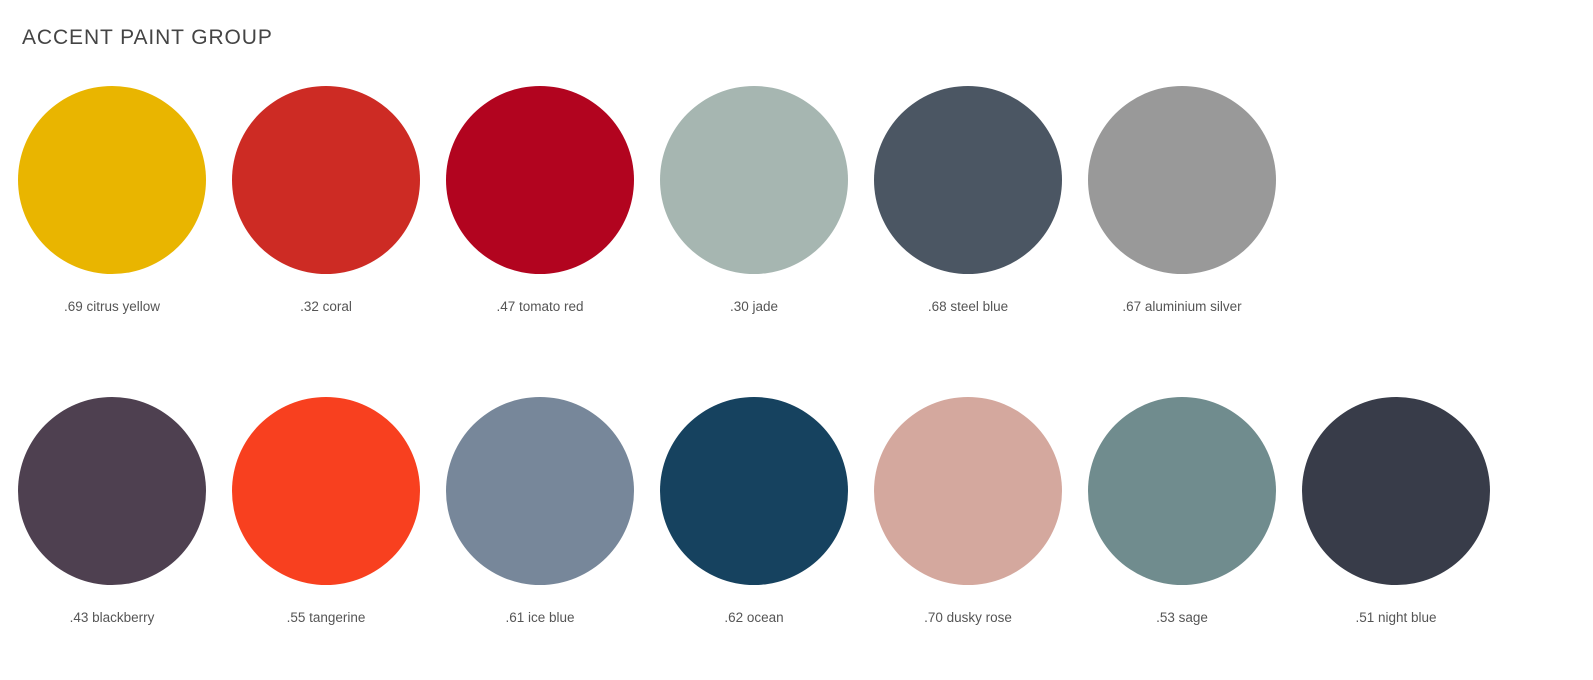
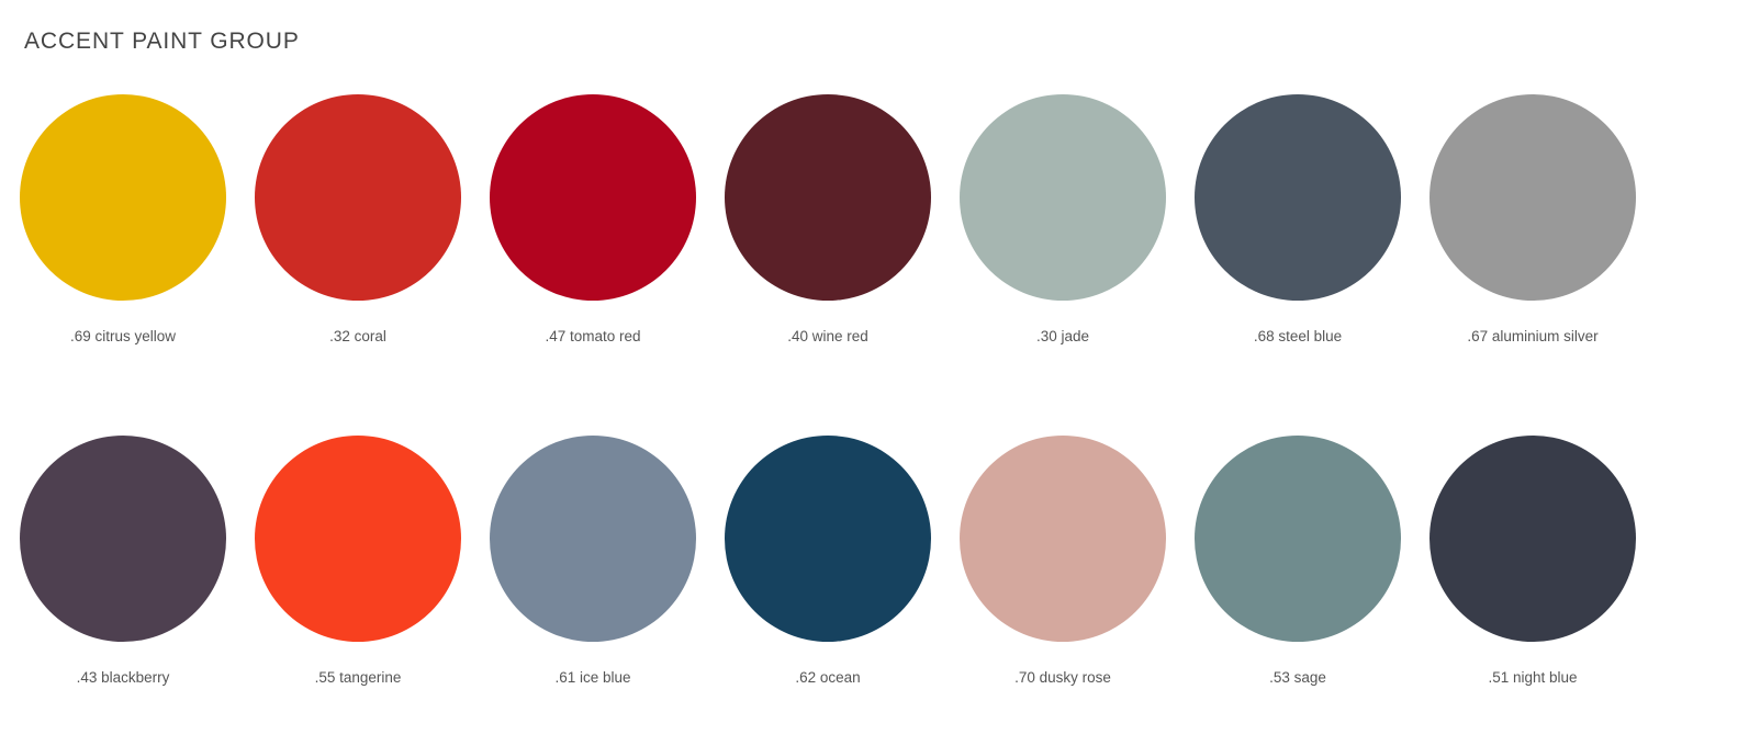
  ACCENT PAINT GROUP
  .69 citrus yellow
  .32 coral
  .47 tomato red
+ .40 wine red
  .30 jade
  .68 steel blue
  .67 aluminium silver
  .43 blackberry
  .55 tangerine
  .61 ice blue
  .62 ocean
  .70 dusky rose
  .53 sage
  .51 night blue
